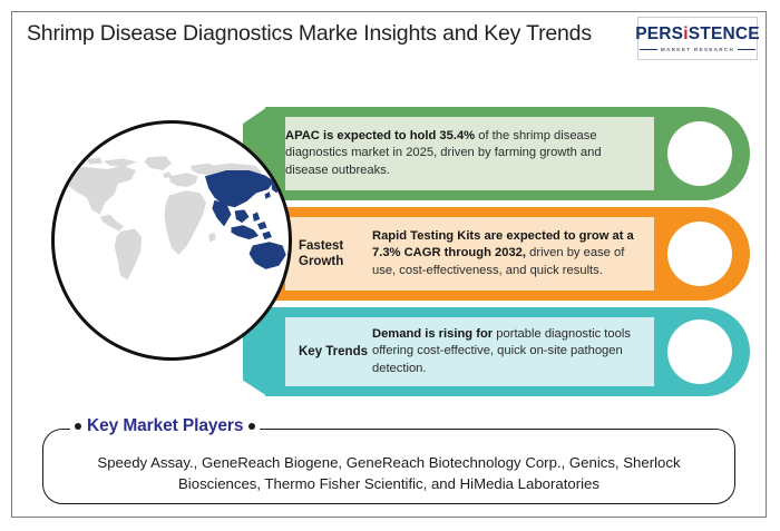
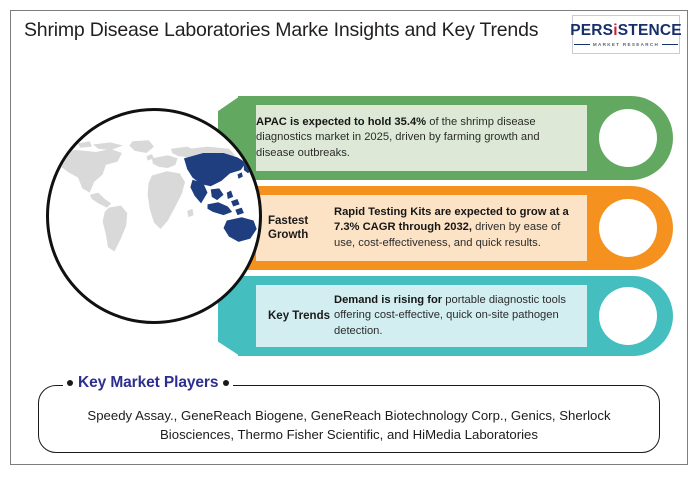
- Shrimp Disease Diagnostics Marke Insights and Key Trends
+ Shrimp Disease Laboratories Marke Insights and Key Trends
  PERSiSTENCE
  APAC is expected to hold 35.4% of the shrimp disease diagnostics market in 2025, driven by farming growth and disease outbreaks.
  Fastest Growth
  Rapid Testing Kits are expected to grow at a 7.3% CAGR through 2032, driven by ease of use, cost-effectiveness, and quick results.
  Key Trends
  Demand is rising for portable diagnostic tools offering cost-effective, quick on-site pathogen detection.
  Key Market Players
  Speedy Assay., GeneReach Biogene, GeneReach Biotechnology Corp., Genics, Sherlock Biosciences, Thermo Fisher Scientific, and HiMedia Laboratories
